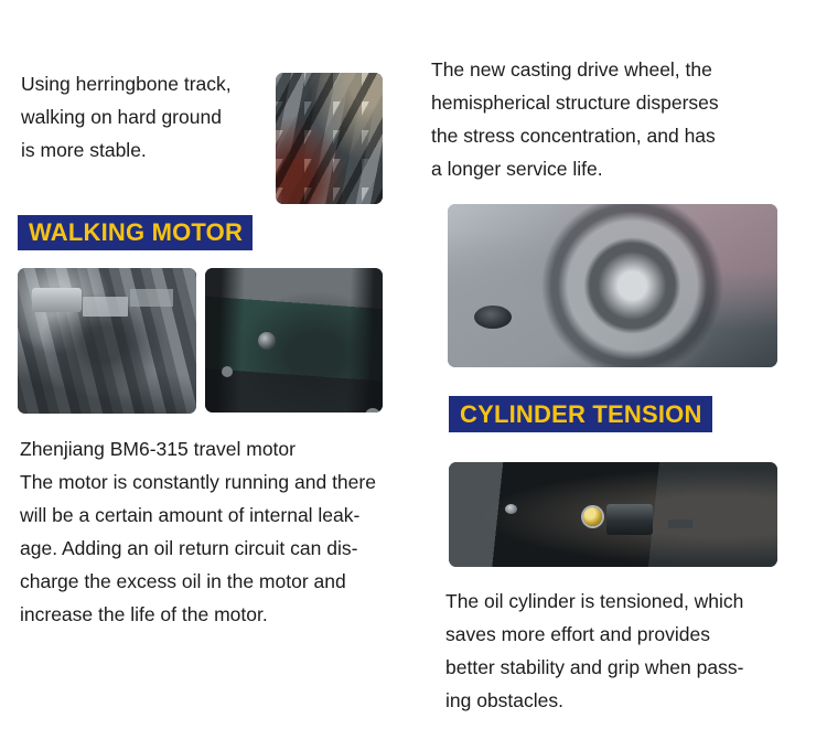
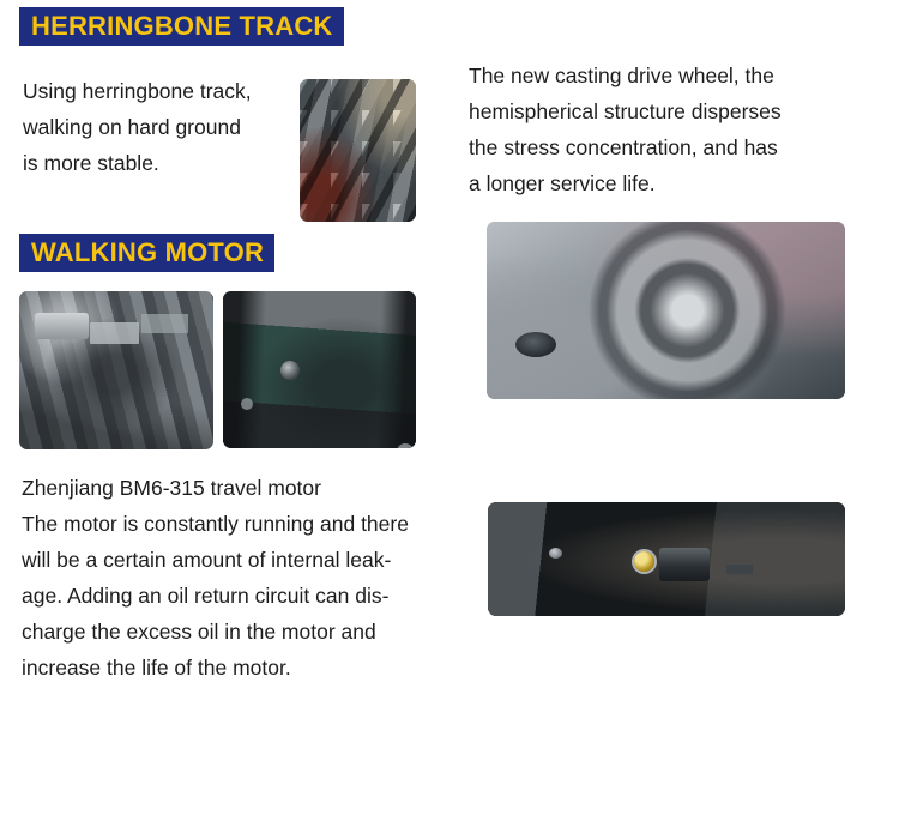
+ HERRINGBONE TRACK
  Using herringbone track,
  walking on hard ground
  is more stable.
  WALKING MOTOR
  Zhenjiang BM6-315 travel motor
  The motor is constantly running and there
  will be a certain amount of internal leak-
  age. Adding an oil return circuit can dis-
  charge the excess oil in the motor and
  increase the life of the motor.
  The new casting drive wheel, the
  hemispherical structure disperses
  the stress concentration, and has
  a longer service life.
- CYLINDER TENSION
- The oil cylinder is tensioned, which
- saves more effort and provides
- better stability and grip when pass-
- ing obstacles.
